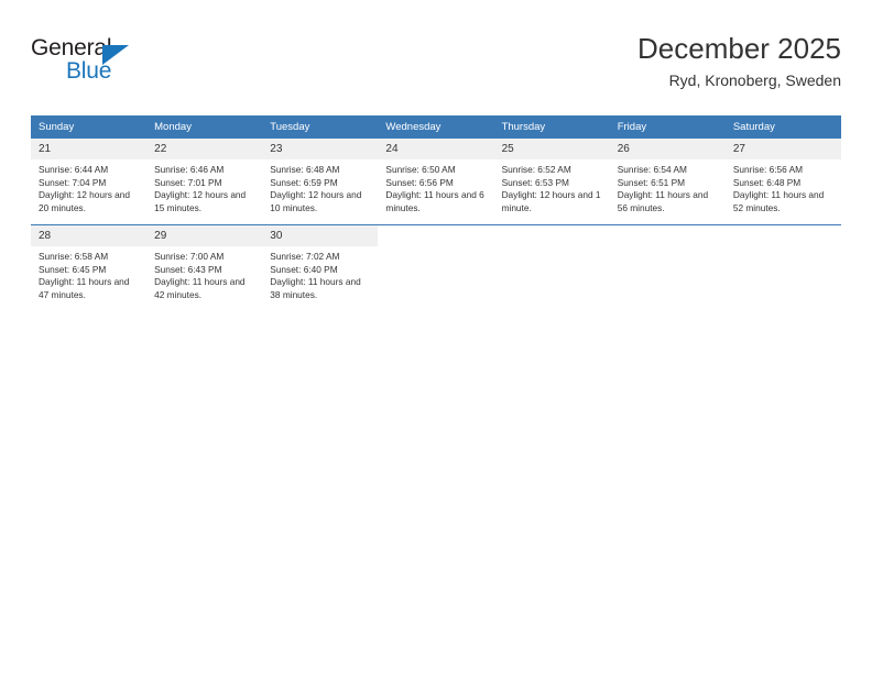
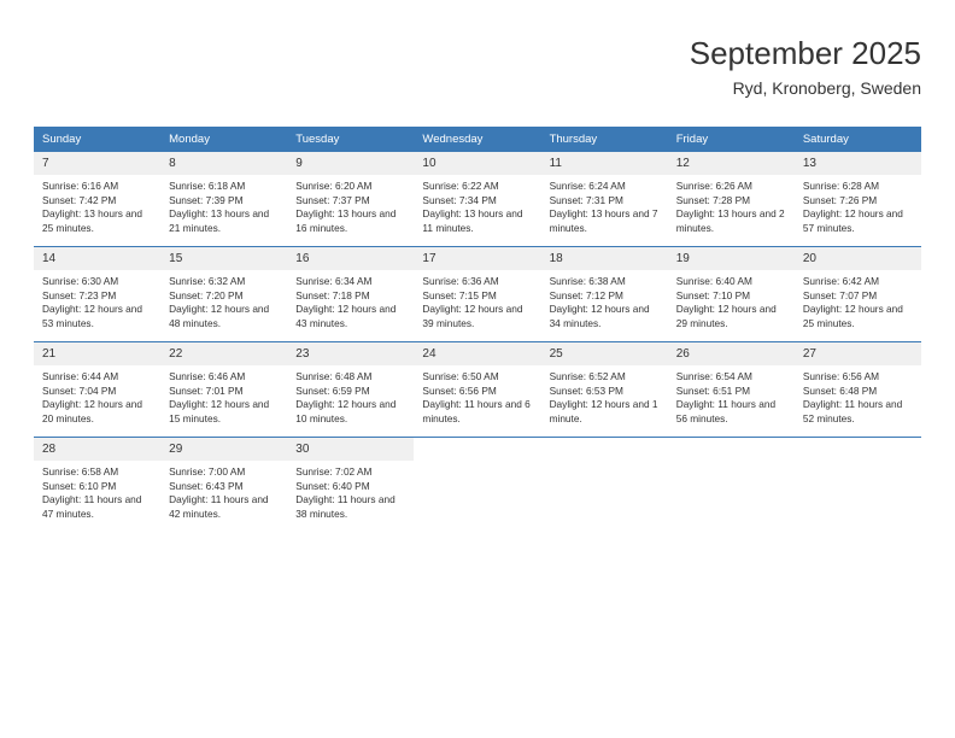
- General
- Blue
- December 2025
+ September 2025
  Ryd, Kronoberg, Sweden
  Sunday	Monday	Tuesday	Wednesday	Thursday	Friday	Saturday
+ 7Sunrise: 6:16 AMSunset: 7:42 PMDaylight: 13 hours and 25 minutes.	8Sunrise: 6:18 AMSunset: 7:39 PMDaylight: 13 hours and 21 minutes.	9Sunrise: 6:20 AMSunset: 7:37 PMDaylight: 13 hours and 16 minutes.	10Sunrise: 6:22 AMSunset: 7:34 PMDaylight: 13 hours and 11 minutes.	11Sunrise: 6:24 AMSunset: 7:31 PMDaylight: 13 hours and 7 minutes.	12Sunrise: 6:26 AMSunset: 7:28 PMDaylight: 13 hours and 2 minutes.	13Sunrise: 6:28 AMSunset: 7:26 PMDaylight: 12 hours and 57 minutes.
+ 14Sunrise: 6:30 AMSunset: 7:23 PMDaylight: 12 hours and 53 minutes.	15Sunrise: 6:32 AMSunset: 7:20 PMDaylight: 12 hours and 48 minutes.	16Sunrise: 6:34 AMSunset: 7:18 PMDaylight: 12 hours and 43 minutes.	17Sunrise: 6:36 AMSunset: 7:15 PMDaylight: 12 hours and 39 minutes.	18Sunrise: 6:38 AMSunset: 7:12 PMDaylight: 12 hours and 34 minutes.	19Sunrise: 6:40 AMSunset: 7:10 PMDaylight: 12 hours and 29 minutes.	20Sunrise: 6:42 AMSunset: 7:07 PMDaylight: 12 hours and 25 minutes.
  21Sunrise: 6:44 AMSunset: 7:04 PMDaylight: 12 hours and 20 minutes.	22Sunrise: 6:46 AMSunset: 7:01 PMDaylight: 12 hours and 15 minutes.	23Sunrise: 6:48 AMSunset: 6:59 PMDaylight: 12 hours and 10 minutes.	24Sunrise: 6:50 AMSunset: 6:56 PMDaylight: 11 hours and 6 minutes.	25Sunrise: 6:52 AMSunset: 6:53 PMDaylight: 12 hours and 1 minute.	26Sunrise: 6:54 AMSunset: 6:51 PMDaylight: 11 hours and 56 minutes.	27Sunrise: 6:56 AMSunset: 6:48 PMDaylight: 11 hours and 52 minutes.
- 28Sunrise: 6:58 AMSunset: 6:45 PMDaylight: 11 hours and 47 minutes.	29Sunrise: 7:00 AMSunset: 6:43 PMDaylight: 11 hours and 42 minutes.	30Sunrise: 7:02 AMSunset: 6:40 PMDaylight: 11 hours and 38 minutes.
+ 28Sunrise: 6:58 AMSunset: 6:10 PMDaylight: 11 hours and 47 minutes.	29Sunrise: 7:00 AMSunset: 6:43 PMDaylight: 11 hours and 42 minutes.	30Sunrise: 7:02 AMSunset: 6:40 PMDaylight: 11 hours and 38 minutes.
